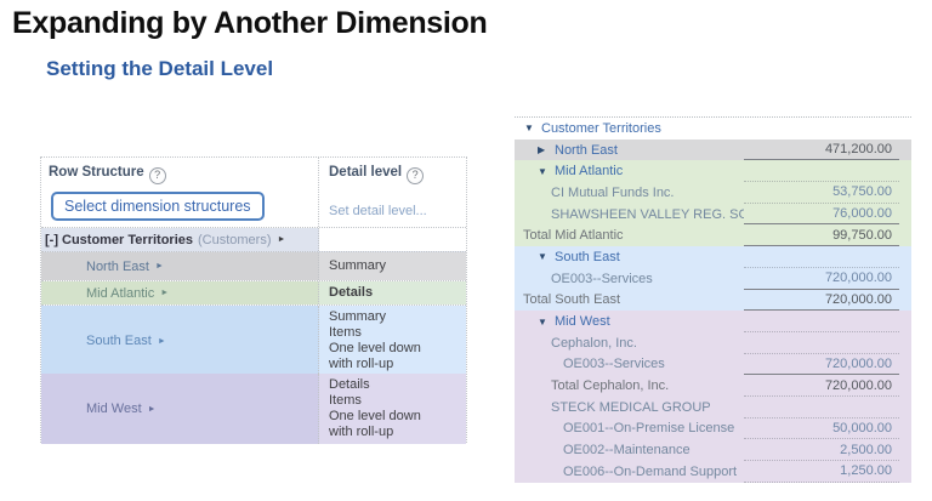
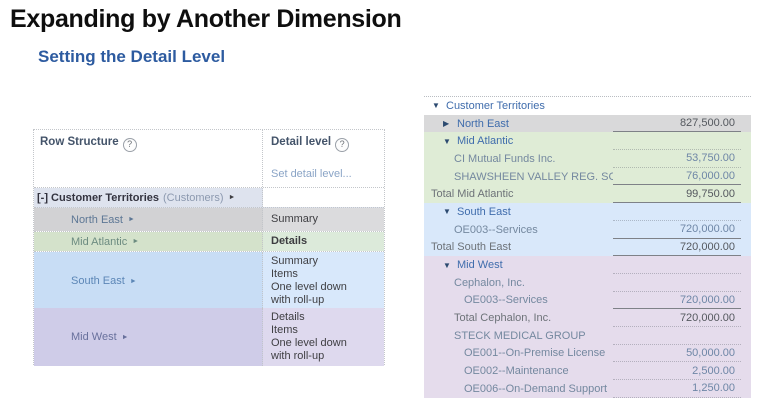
  Expanding by Another Dimension
  Setting the Detail Level
  Row Structure ?
- Select dimension structures
  Detail level ?
  Set detail level...
  [-]
  Customer Territories
  (Customers)
  North East
  Summary
  Mid Atlantic
  Details
  South East
  Summary
  Items
  One level down
  with roll-up
  Mid West
  Details
  Items
  One level down
  with roll-up
  ▼
  Customer Territories
  ▶
  North East
- 471,200.00
+ 827,500.00
  ▼
  Mid Atlantic
  CI Mutual Funds Inc.
  53,750.00
  SHAWSHEEN VALLEY REG. SC
  76,000.00
  Total Mid Atlantic
  99,750.00
  ▼
  South East
  OE003--Services
  720,000.00
  Total South East
  720,000.00
  ▼
  Mid West
  Cephalon, Inc.
  OE003--Services
  720,000.00
  Total Cephalon, Inc.
  720,000.00
  STECK MEDICAL GROUP
  OE001--On-Premise License
  50,000.00
  OE002--Maintenance
  2,500.00
  OE006--On-Demand Support
  1,250.00
